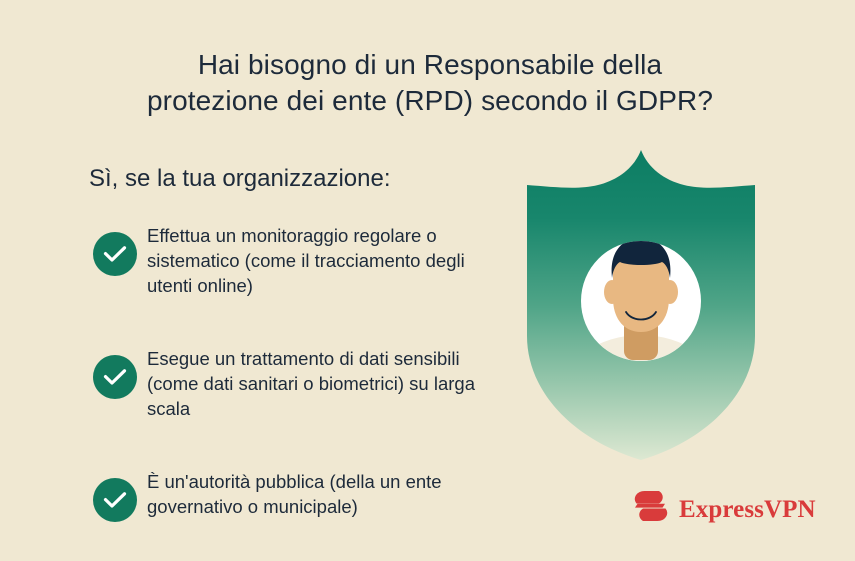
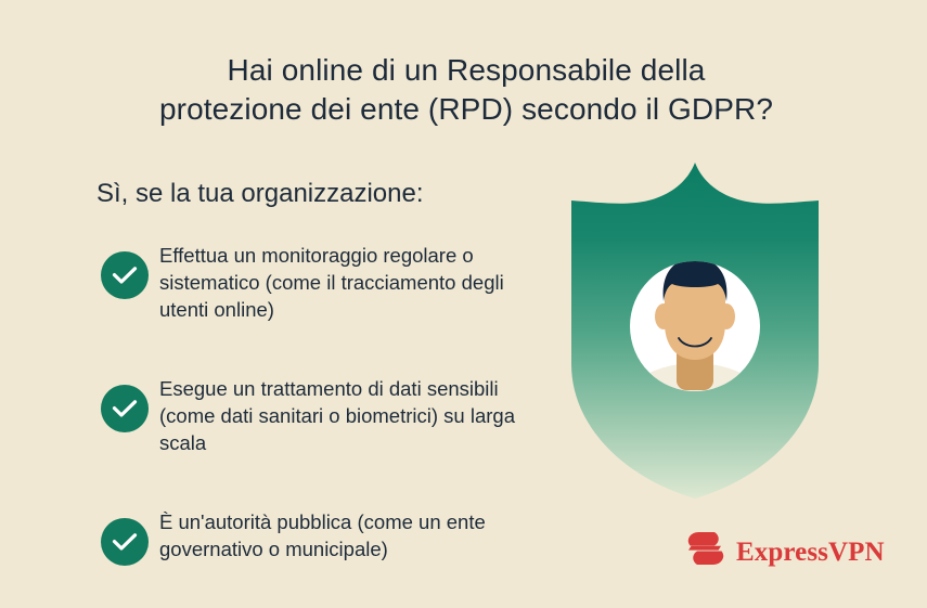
- Hai bisogno di un Responsabile della
+ Hai online di un Responsabile della
  protezione dei ente (RPD) secondo il GDPR?
  Sì, se la tua organizzazione:
  Effettua un monitoraggio regolare o sistematico (come il tracciamento degli utenti online)
  Esegue un trattamento di dati sensibili (come dati sanitari o biometrici) su larga scala
- È un'autorità pubblica (della un ente governativo o municipale)
+ È un'autorità pubblica (come un ente governativo o municipale)
  ExpressVPN
